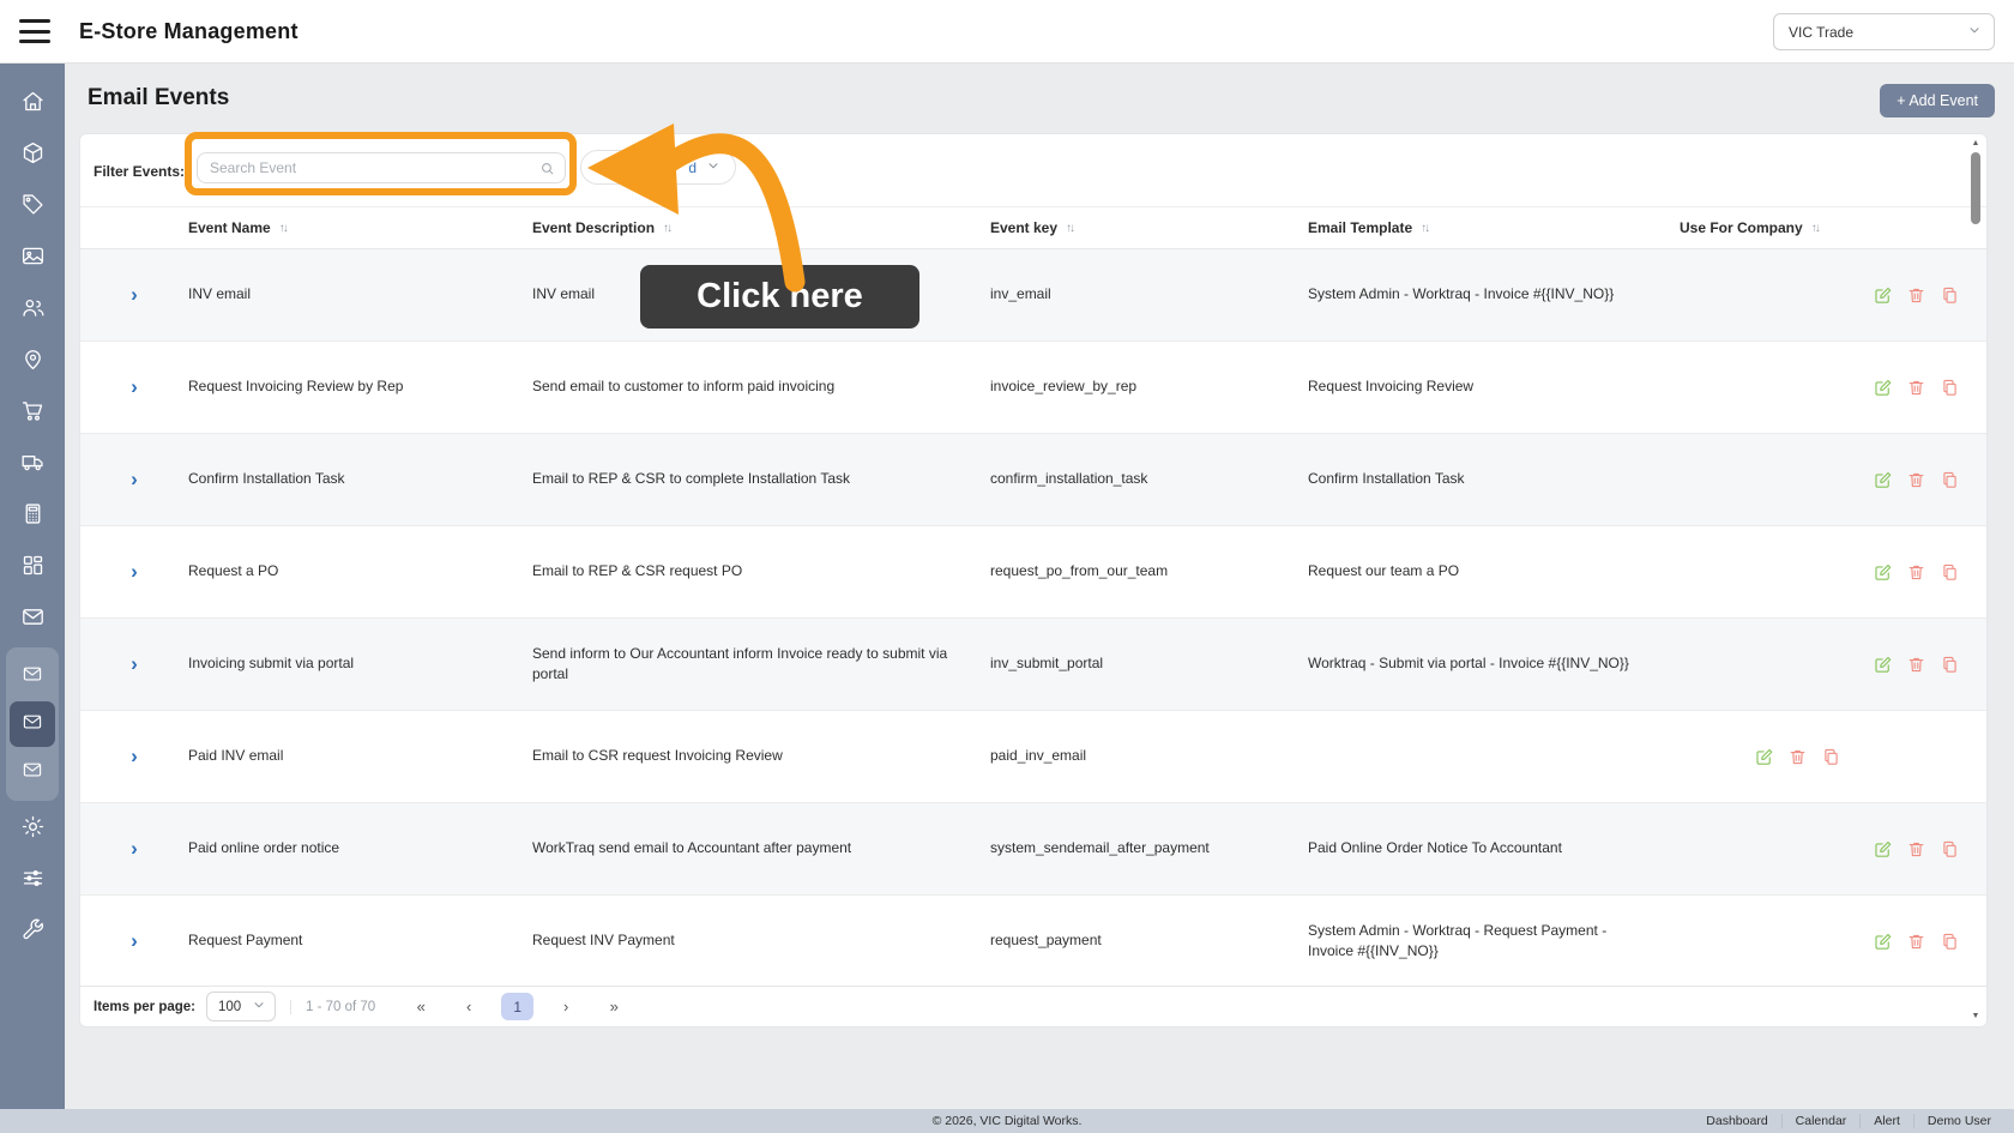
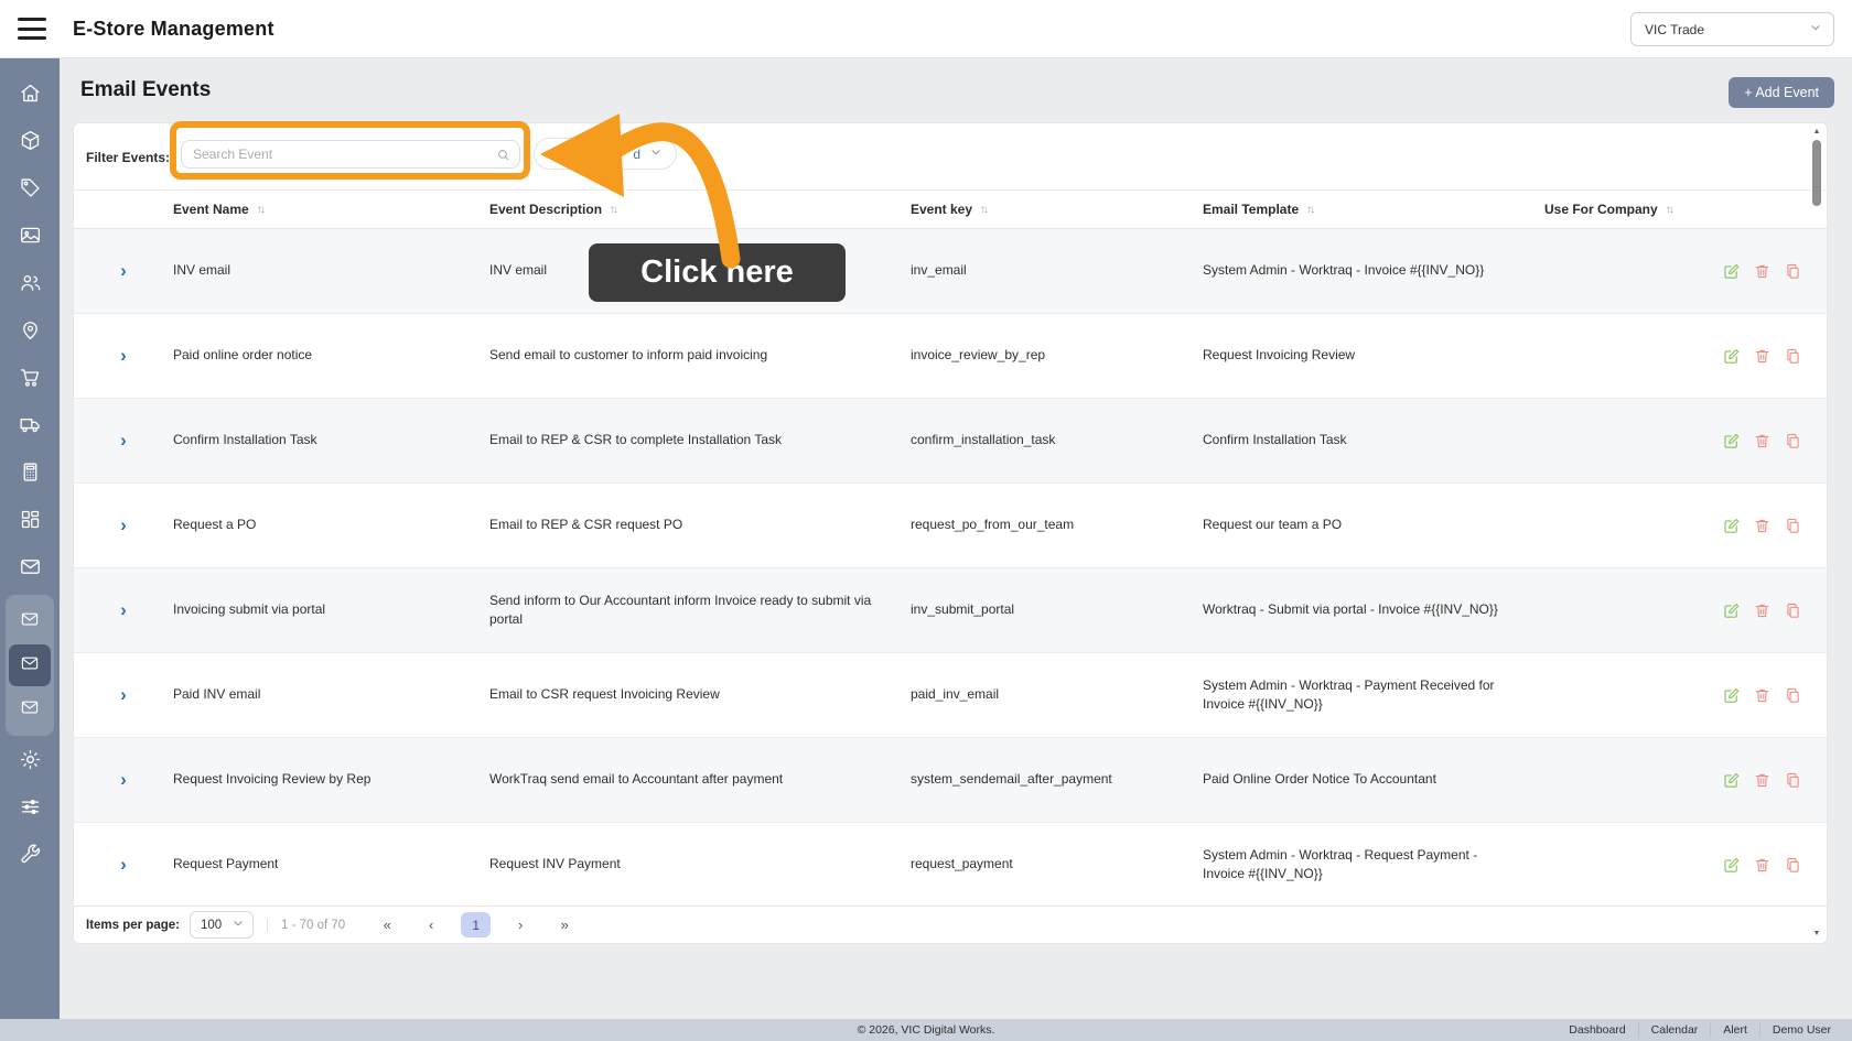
  E-Store Management
  VIC Trade
  Email Events
  + Add Event
  Filter Events:
  Search Event
  d
  Event Name
  ↑↓
  Event Description
  ↑↓
  Event key
  ↑↓
  Email Template
  ↑↓
  Use For Company
  ↑↓
  ›
  INV email
  INV email
  inv_email
  System Admin - Worktraq - Invoice #{{INV_NO}}
  ›
- Request Invoicing Review by Rep
+ Paid online order notice
  Send email to customer to inform paid invoicing
  invoice_review_by_rep
  Request Invoicing Review
  ›
  Confirm Installation Task
  Email to REP & CSR to complete Installation Task
  confirm_installation_task
  Confirm Installation Task
  ›
  Request a PO
  Email to REP & CSR request PO
  request_po_from_our_team
  Request our team a PO
  ›
  Invoicing submit via portal
  Send inform to Our Accountant inform Invoice ready to submit via portal
  inv_submit_portal
  Worktraq - Submit via portal - Invoice #{{INV_NO}}
  ›
  Paid INV email
  Email to CSR request Invoicing Review
  paid_inv_email
+ System Admin - Worktraq - Payment Received for Invoice #{{INV_NO}}
  ›
- Paid online order notice
+ Request Invoicing Review by Rep
  WorkTraq send email to Accountant after payment
  system_sendemail_after_payment
  Paid Online Order Notice To Accountant
  ›
  Request Payment
  Request INV Payment
  request_payment
  System Admin - Worktraq - Request Payment - Invoice #{{INV_NO}}
  Items per page:
  100
  1 - 70 of 70
  «
  ‹
  1
  ›
  »
  Click here
  © 2026, VIC Digital Works.
  Dashboard
  Calendar
  Alert
  Demo User
